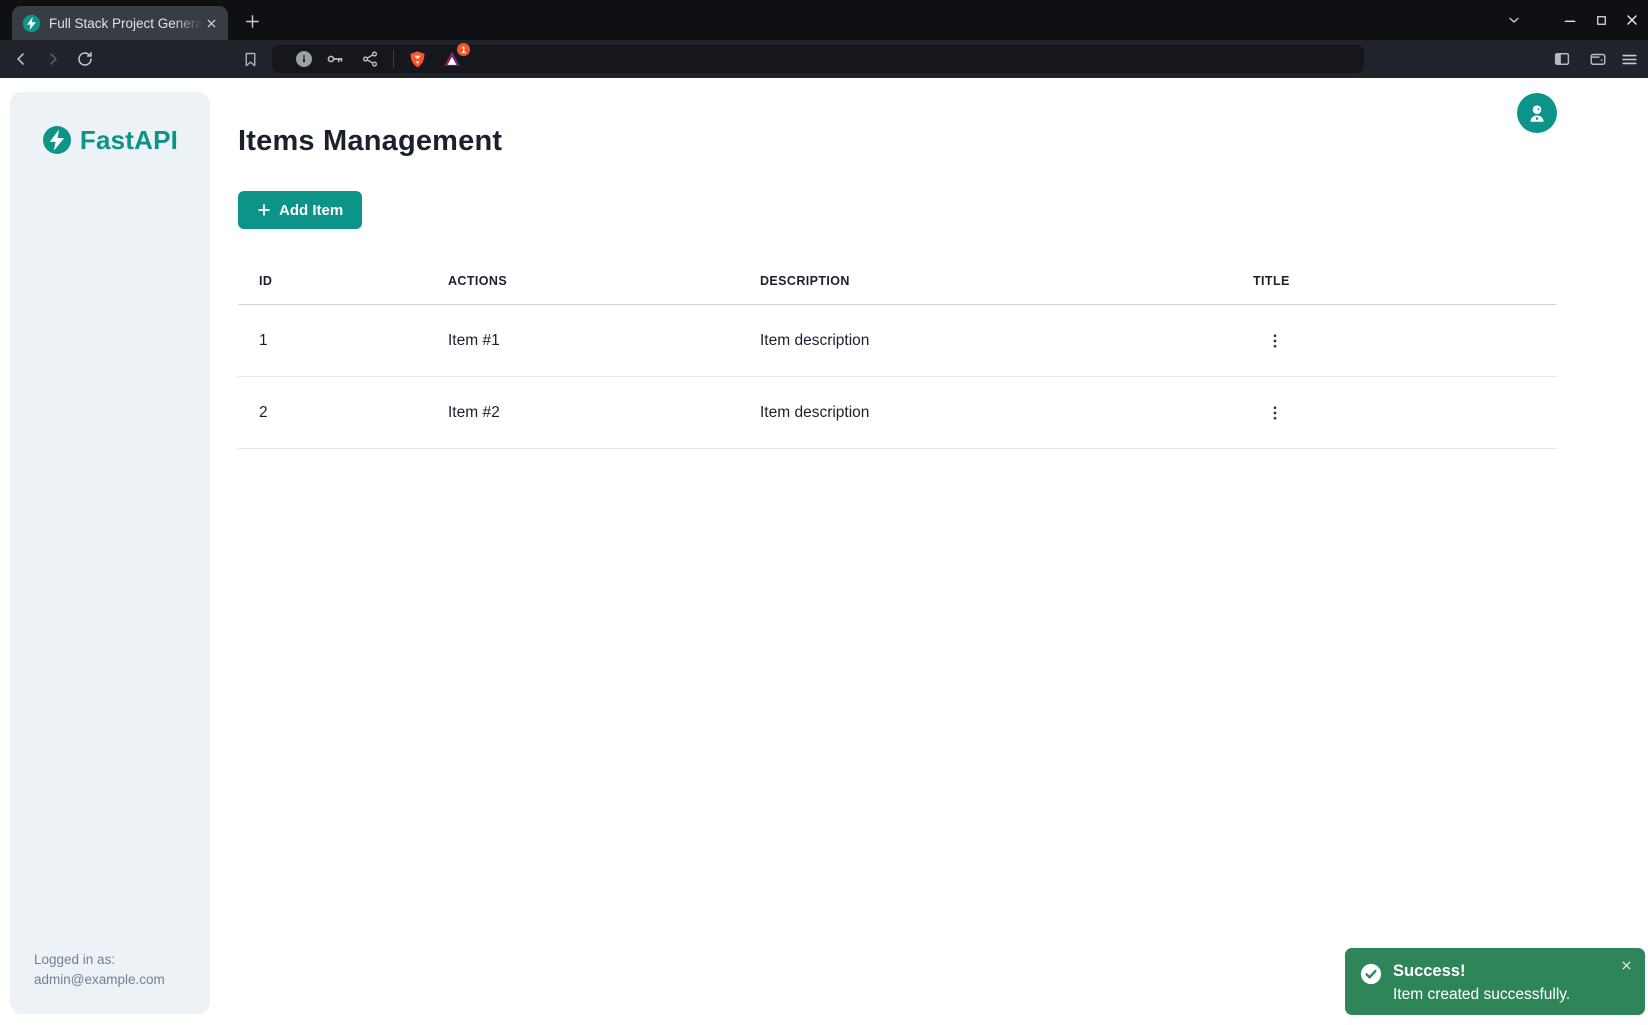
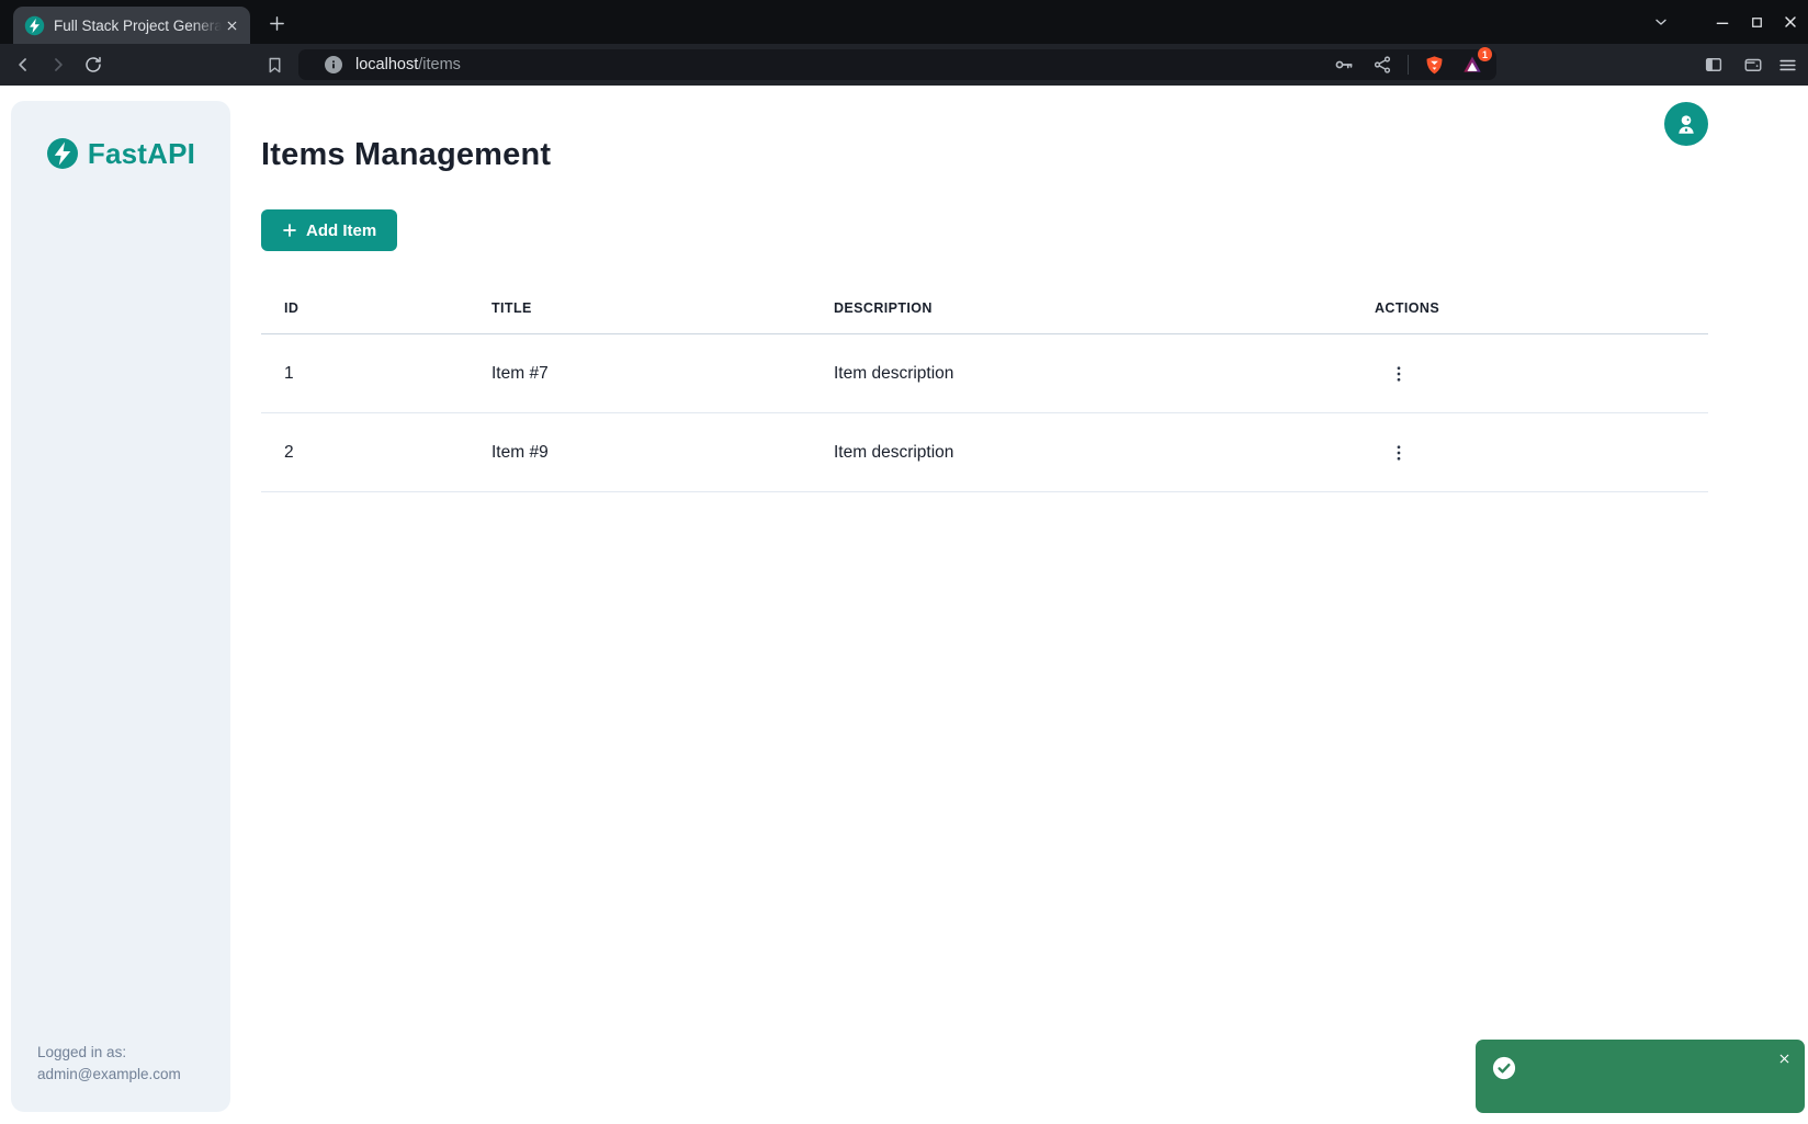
  Full Stack Project Genera
+ localhost/items
  1
  FastAPI
  Logged in as:
  admin@example.com
  Items Management
  Add Item
  ID
- ACTIONS
+ TITLE
  DESCRIPTION
- TITLE
+ ACTIONS
  1
- Item #1
+ Item #7
  Item description
  2
- Item #2
+ Item #9
  Item description
- Success!
- Item created successfully.
